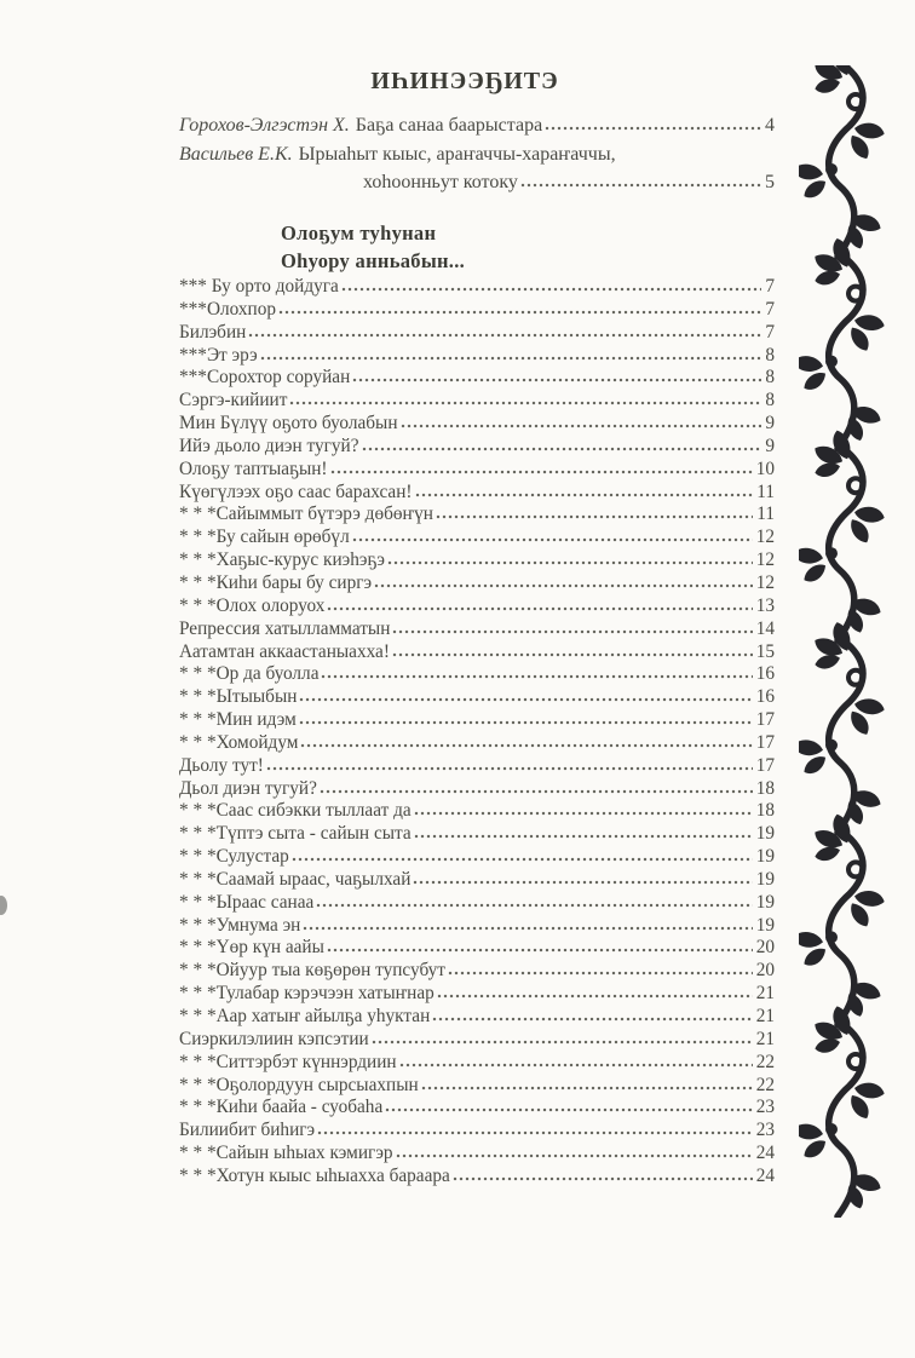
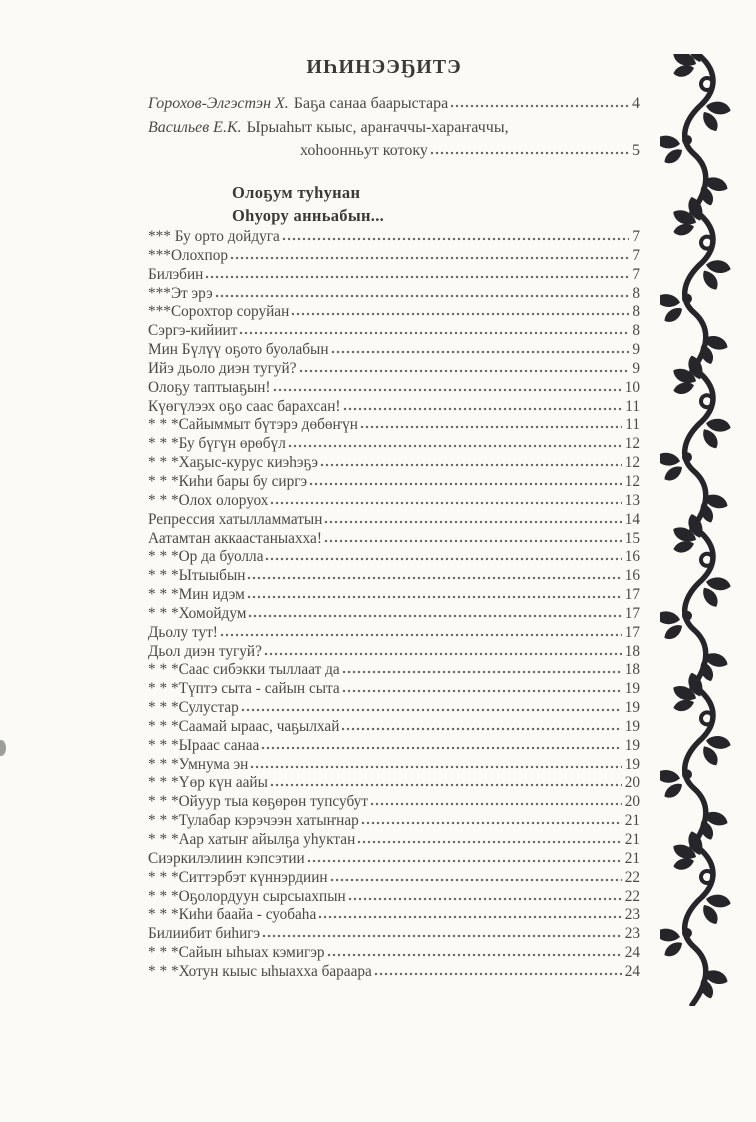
  ИҺИНЭЭҔИТЭ
  Горохов-Элгэстэн Х.
  Баҕа санаа баарыстара
  4
  Васильев Е.К.
  Ырыаһыт кыыс, араҥаччы-хараҥаччы,
  хоһоонньут котоку
  5
  Олоҕум туһунан
  Оһуору анньабын...
  *** Бу орто дойдуга
  7
  ***Олохпор
  7
  Билэбин
  7
  ***Эт эрэ
  8
  ***Сорохтор соруйан
  8
  Сэргэ-кийиит
  8
  Мин Бүлүү оҕото буолабын
  9
  Ийэ дьоло диэн тугуй?
  9
  Олоҕу таптыаҕын!
  10
  Күөгүлээх оҕо саас барахсан!
  11
  * * *Сайыммыт бүтэрэ дөбөҥүн
  11
- * * *Бу сайын өрөбүл
+ * * *Бу бүгүн өрөбүл
  12
  * * *Хаҕыс-курус киэһэҕэ
  12
  * * *Киһи бары бу сиргэ
  12
  * * *Олох олоруох
  13
  Репрессия хатылламматын
  14
  Аатамтан аккаастаныахха!
  15
  * * *Ор да буолла
  16
  * * *Ытыыбын
  16
  * * *Мин идэм
  17
  * * *Хомойдум
  17
  Дьолу тут!
  17
  Дьол диэн тугуй?
  18
  * * *Саас сибэкки тыллаат да
  18
  * * *Түптэ сыта - сайын сыта
  19
  * * *Сулустар
  19
  * * *Саамай ыраас, чаҕылхай
  19
  * * *Ыраас санаа
  19
  * * *Умнума эн
  19
  * * *Үөр күн аайы
  20
  * * *Ойуур тыа көҕөрөн тупсубут
  20
  * * *Тулабар кэрэчээн хатыҥнар
  21
  * * *Аар хатыҥ айылҕа уһуктан
  21
  Сиэркилэлиин кэпсэтии
  21
  * * *Ситтэрбэт күннэрдиин
  22
  * * *Оҕолордуун сырсыахпын
  22
  * * *Киһи баайа - суобаһа
  23
  Билиибит биһигэ
  23
  * * *Сайын ыһыах кэмигэр
  24
  * * *Хотун кыыс ыһыахха бараара
  24
